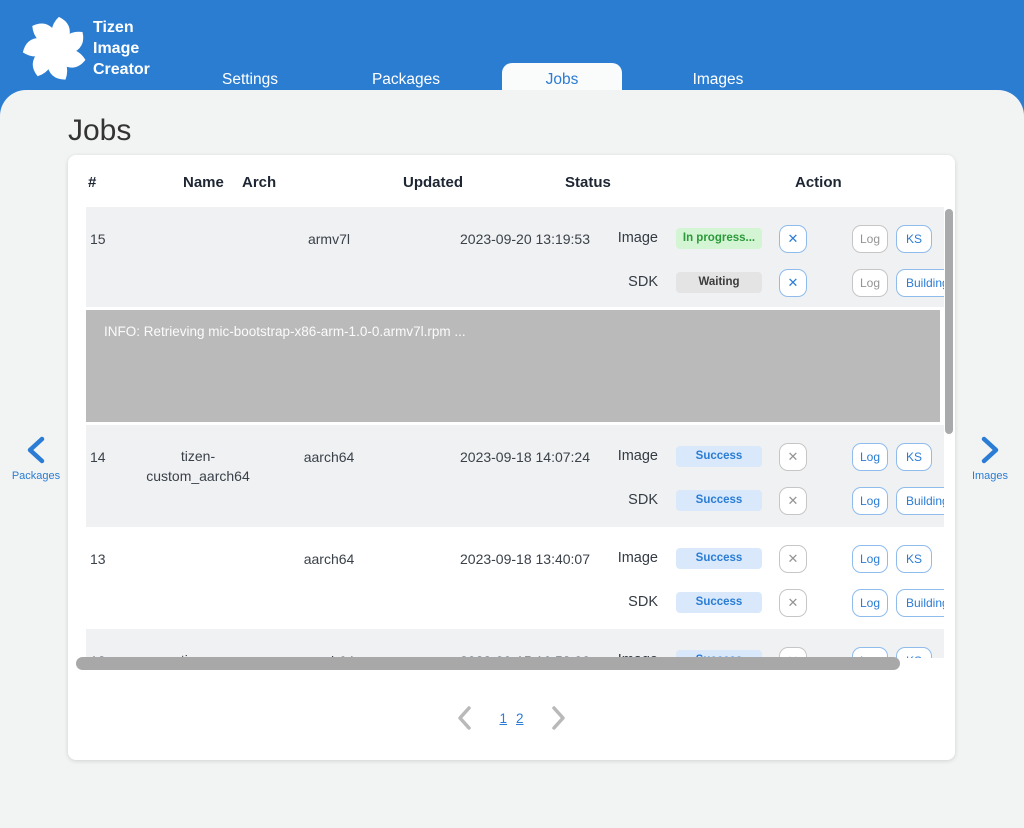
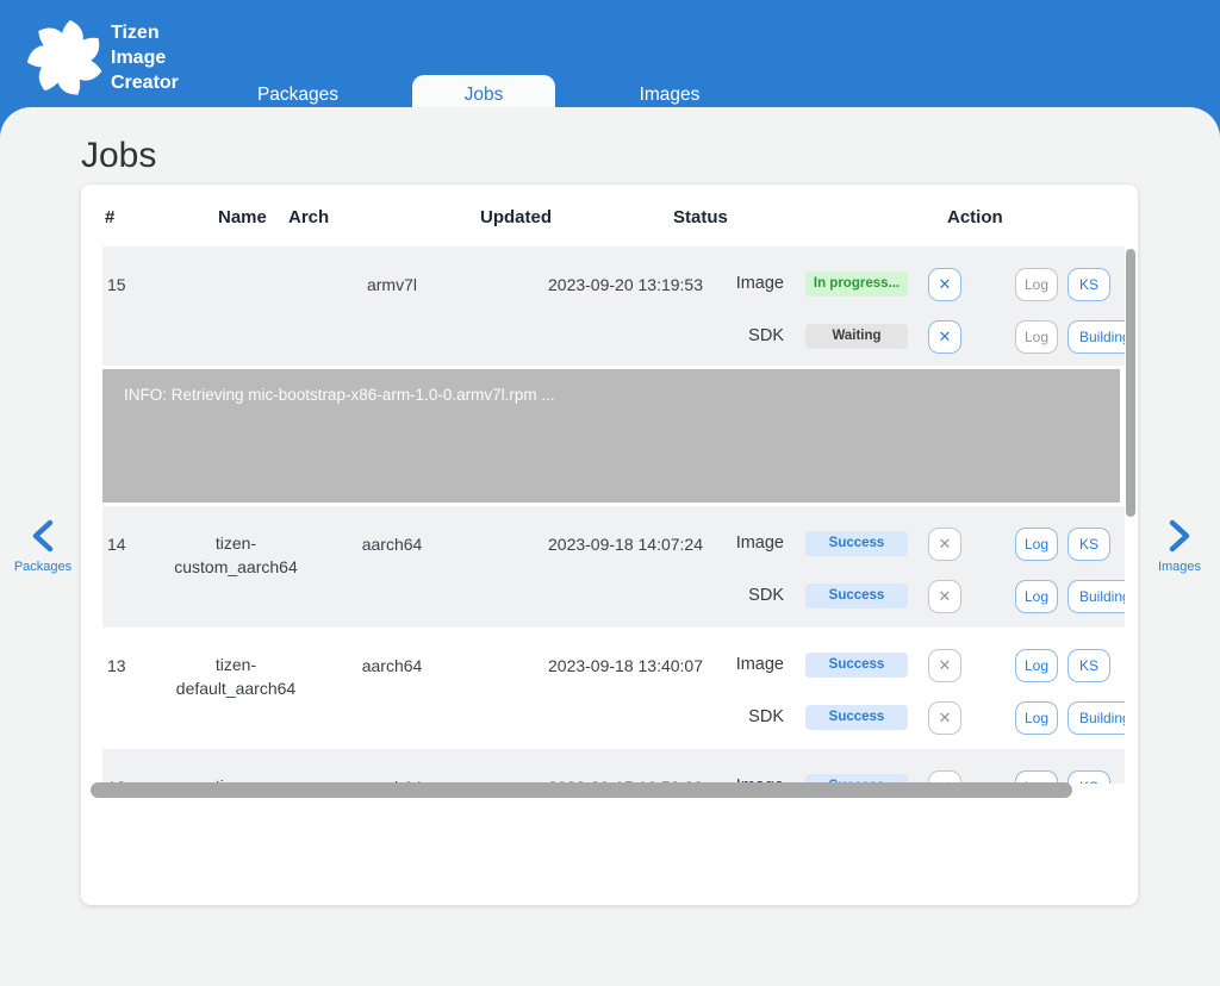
  Tizen
  Image
  Creator
- Settings
  Packages
  Jobs
  Images
  Jobs
  Packages
  Images
  #
  Name
  Arch
  Updated
  Status
  Action
  15
  armv7l
  2023-09-20 13:19:53
  Image
  In progress...
  ✕
  Log
  KS
  SDK
  Waiting
  ✕
  Log
  Buildin
  INFO: Retrieving mic-bootstrap-x86-arm-1.0-0.armv7l.rpm ...
  14
  tizen-custom_aarch64
  aarch64
  2023-09-18 14:07:24
  Image
  Success
  ✕
  Log
  KS
  SDK
  Success
  ✕
  Log
  Buildin
  13
+ tizen-default_aarch64
  aarch64
  2023-09-18 13:40:07
  Image
  Success
  ✕
  Log
  KS
  SDK
  Success
  ✕
  Log
  Buildin
- 1
- 2
